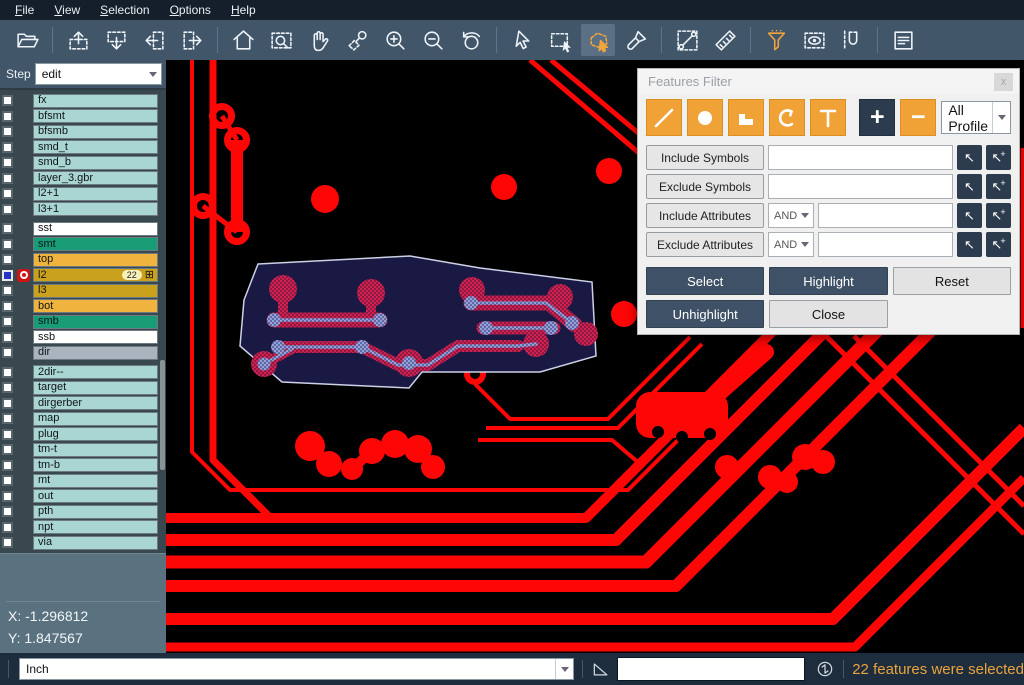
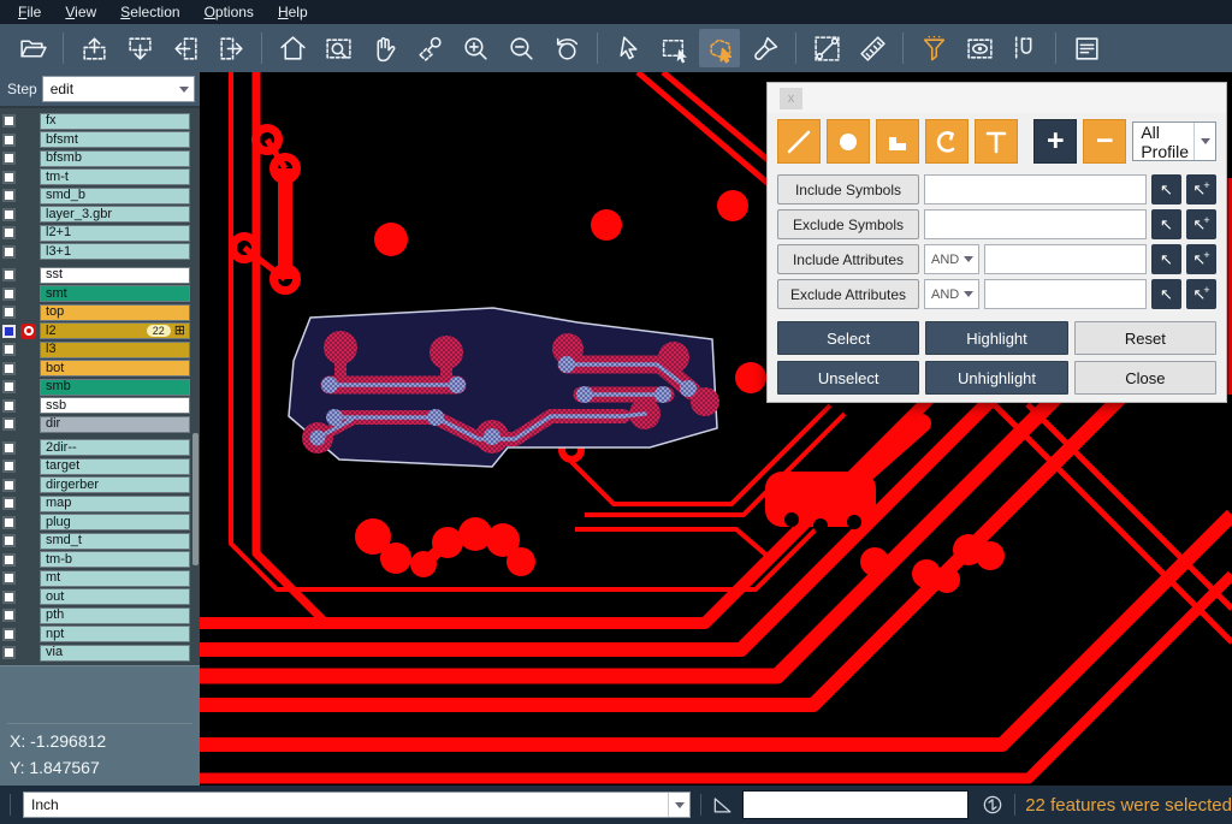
  File
  View
  Selection
  Options
  Help
  Step
  edit
  fx
  bfsmt
  bfsmb
- smd_t
+ tm-t
  smd_b
  layer_3.gbr
  l2+1
  l3+1
  sst
  smt
  top
  l2
  22
  ⊞
  l3
  bot
  smb
  ssb
  dir
  2dir--
  target
  dirgerber
  map
  plug
- tm-t
+ smd_t
  tm-b
  mt
  out
  pth
  npt
  via
  X: -1.296812
  Y: 1.847567
- Features Filter
  x
  +
  −
  All Profile
  Include Symbols
  ↖
  ↖
  +
  Exclude Symbols
  ↖
  ↖
  +
  Include Attributes
  AND
  ↖
  ↖
  +
  Exclude Attributes
  AND
  ↖
  ↖
  +
  Select
  Highlight
  Reset
+ Unselect
  Unhighlight
  Close
  Inch
  22 features were selected
